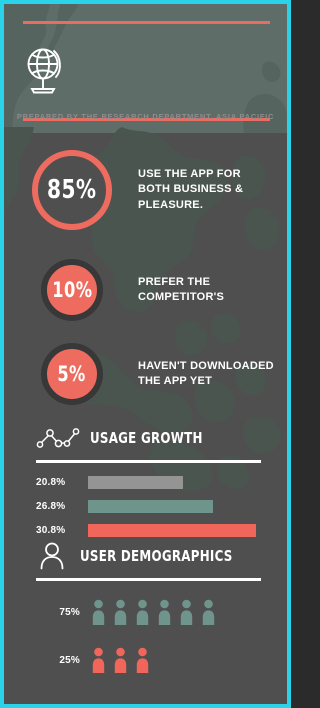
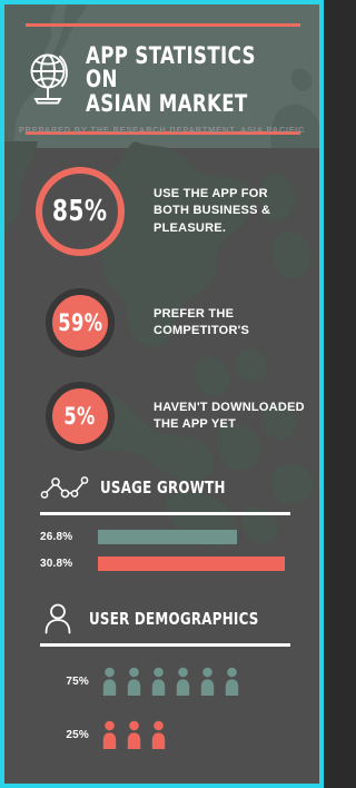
+ APP STATISTICS ON
+ ASIAN MARKET
  85%
  USE THE APP FOR
  BOTH BUSINESS &
  PLEASURE.
- 10%
+ 59%
  PREFER THE
  COMPETITOR'S
  5%
  HAVEN'T DOWNLOADED
  THE APP YET
  USAGE GROWTH
- 20.8%
  26.8%
  30.8%
  USER DEMOGRAPHICS
  75%
  25%
  PREPARED BY THE RESEARCH DEPARTMENT, ASIA PACIFIC
